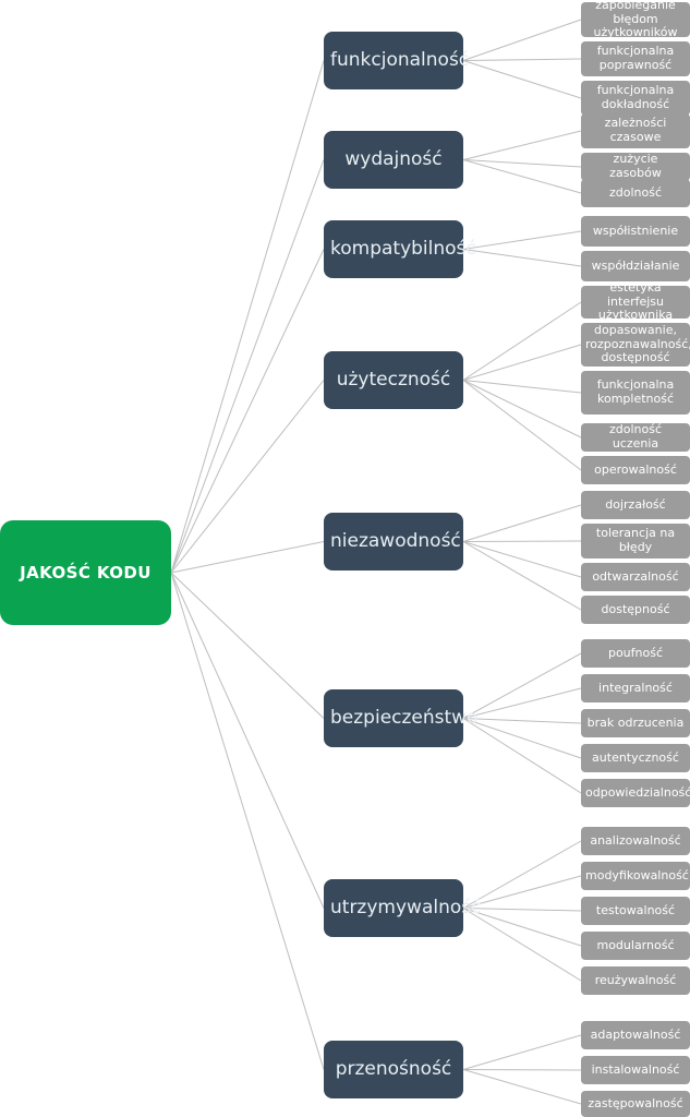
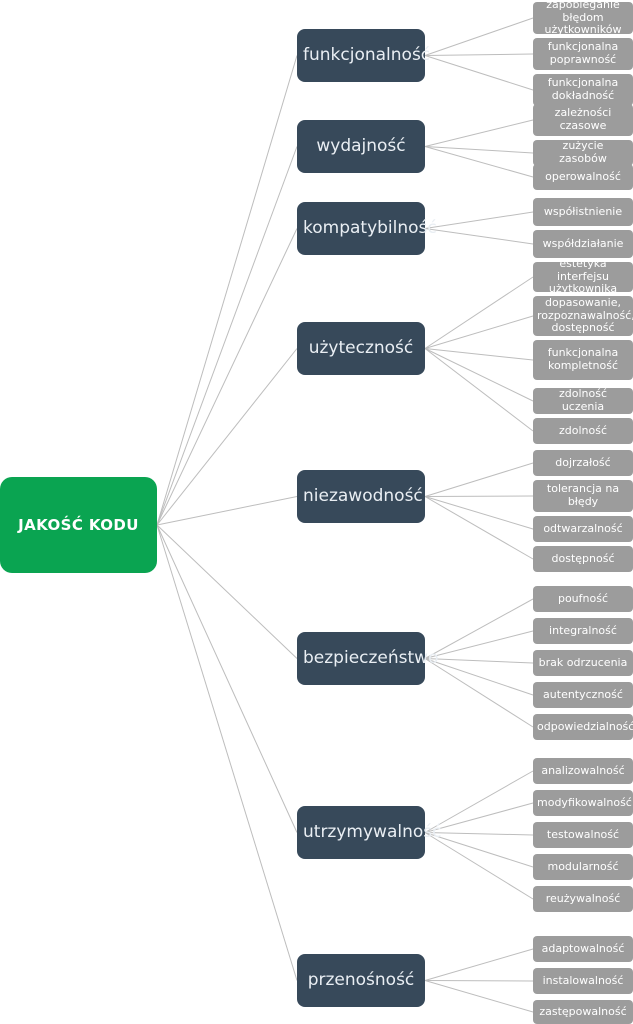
  JAKOŚĆ KODU
  funkcjonalność
  zapobieganie błędom użytkowników
  funkcjonalna poprawność
  funkcjonalna dokładność
  wydajność
  zależności czasowe
  zużycie zasobów
- zdolność
+ operowalność
  kompatybilność
  współistnienie
  współdziałanie
  użyteczność
  estetyka interfejsu użytkownika
  dopasowanie, rozpoznawalność dostępność
  funkcjonalna kompletność
  zdolność uczenia
- operowalność
+ zdolność
  niezawodność
  dojrzałość
  tolerancja na błędy
  odtwarzalność
  dostępność
  bezpieczeństwo
  poufność
  integralność
  brak odrzucenia
  autentyczność
  odpowiedzialność
  utrzymywalność
  analizowalność
  modyfikowalność
  testowalność
  modularność
  reużywalność
  przenośność
  adaptowalność
  instalowalność
  zastępowalność
